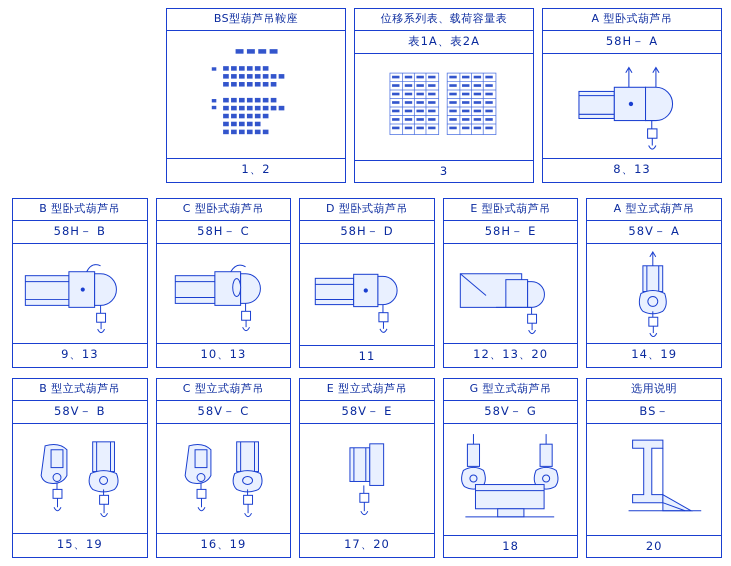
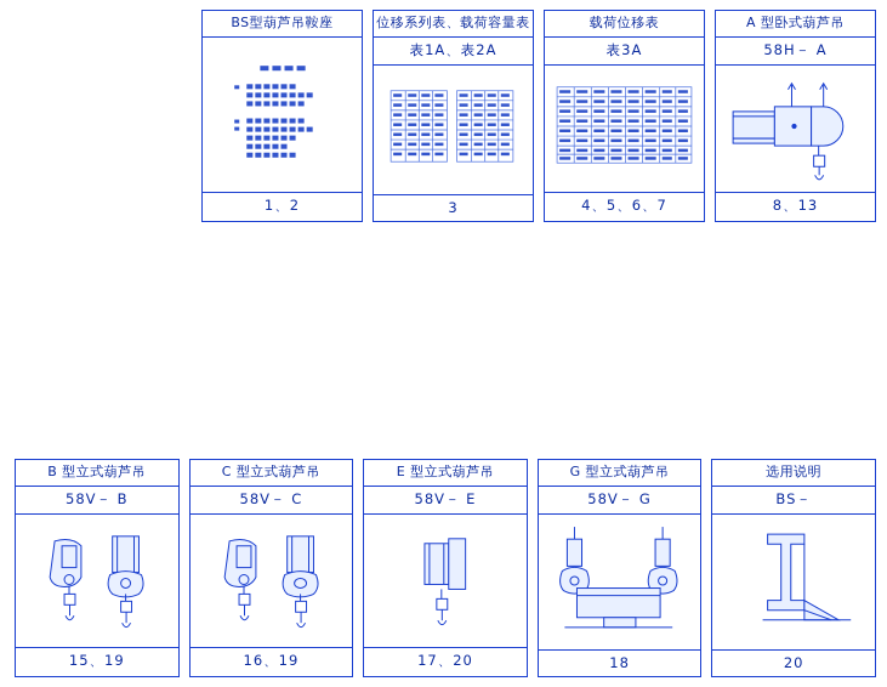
  BS型葫芦吊鞍座
  1、2
  位移系列表、载荷容量表
  表1A、表2A
  3
+ 载荷位移表
+ 表3A
+ 4、5、6、7
  A 型卧式葫芦吊
  58H－ A
  8、13
- B 型卧式葫芦吊
- 58H－ B
- 9、13
- C 型卧式葫芦吊
- 58H－ C
- 10、13
- D 型卧式葫芦吊
- 58H－ D
- 11
- E 型卧式葫芦吊
- 58H－ E
- 12、13、20
- A 型立式葫芦吊
- 58V－ A
- 14、19
  B 型立式葫芦吊
  58V－ B
  15、19
  C 型立式葫芦吊
  58V－ C
  16、19
  E 型立式葫芦吊
  58V－ E
  17、20
  G 型立式葫芦吊
  58V－ G
  18
  选用说明
  BS－
  20
